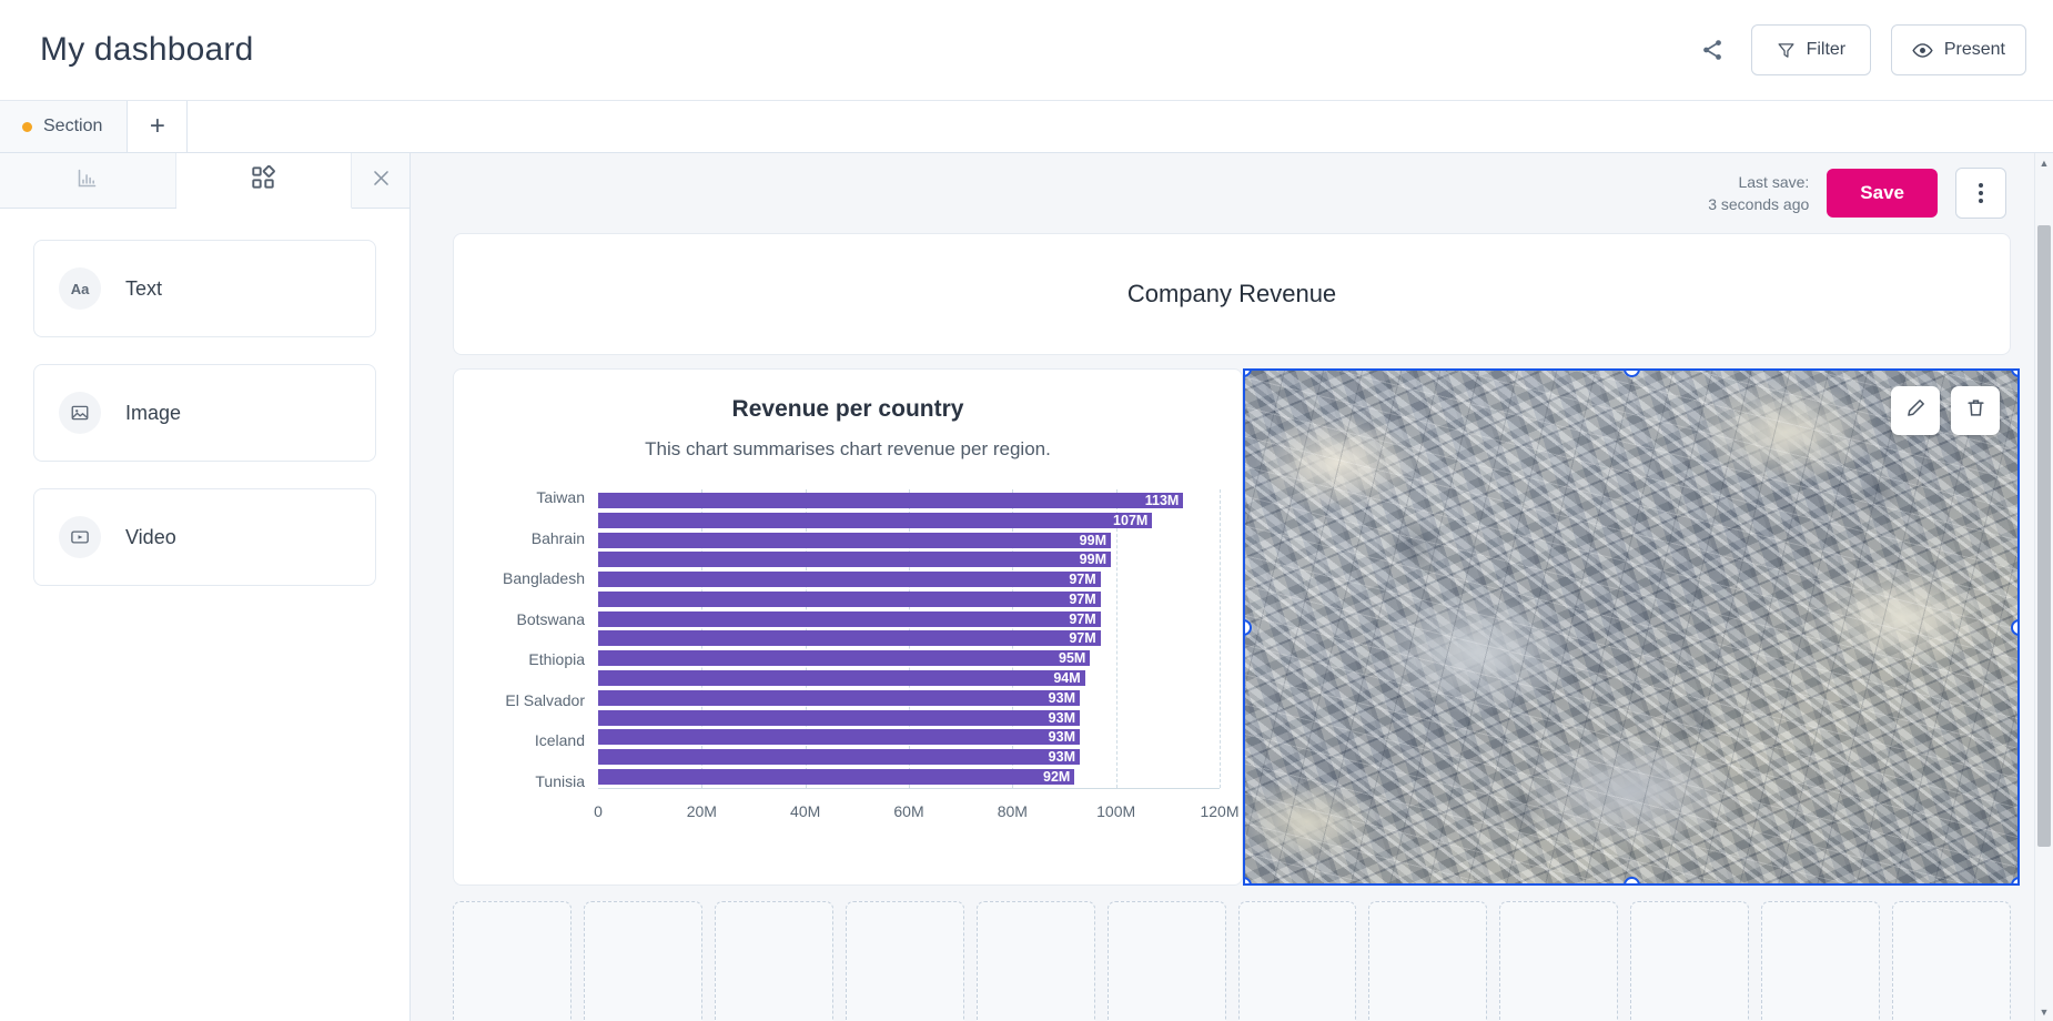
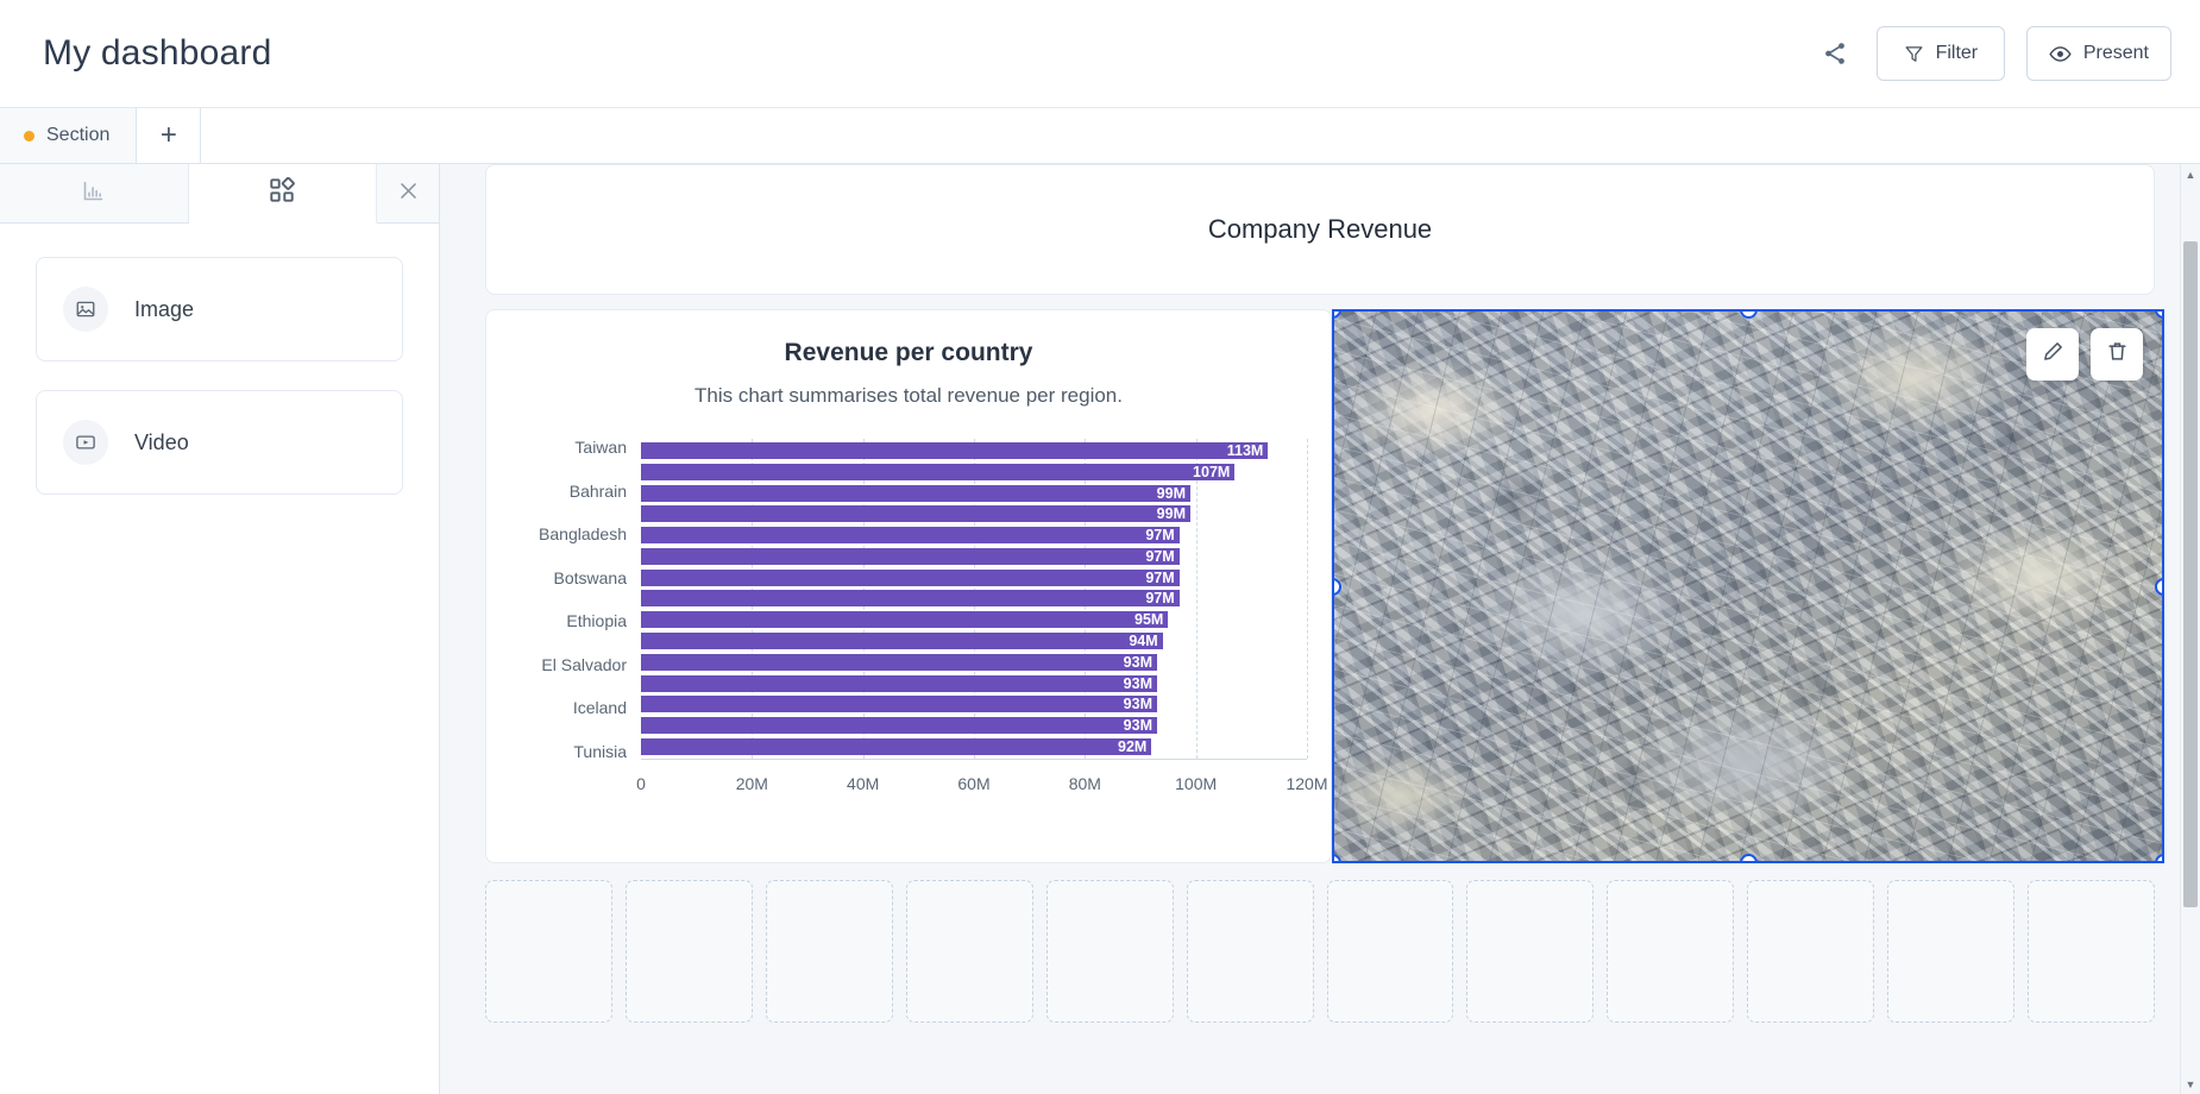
  My dashboard
  Filter
  Present
  Section
  +
- Aa
- Text
  Image
  Video
- Last save:
- 3 seconds ago
- Save
  Company Revenue
  Revenue per country
- This chart summarises chart revenue per region.
+ This chart summarises total revenue per region.
  Taiwan
  Bahrain
  Bangladesh
  Botswana
  Ethiopia
  El Salvador
  Iceland
  Tunisia
  113M
  107M
  99M
  99M
  97M
  97M
  97M
  97M
  95M
  94M
  93M
  93M
  93M
  93M
  92M
  0
  20M
  40M
  60M
  80M
  100M
  120M
  ▲
  ▼
